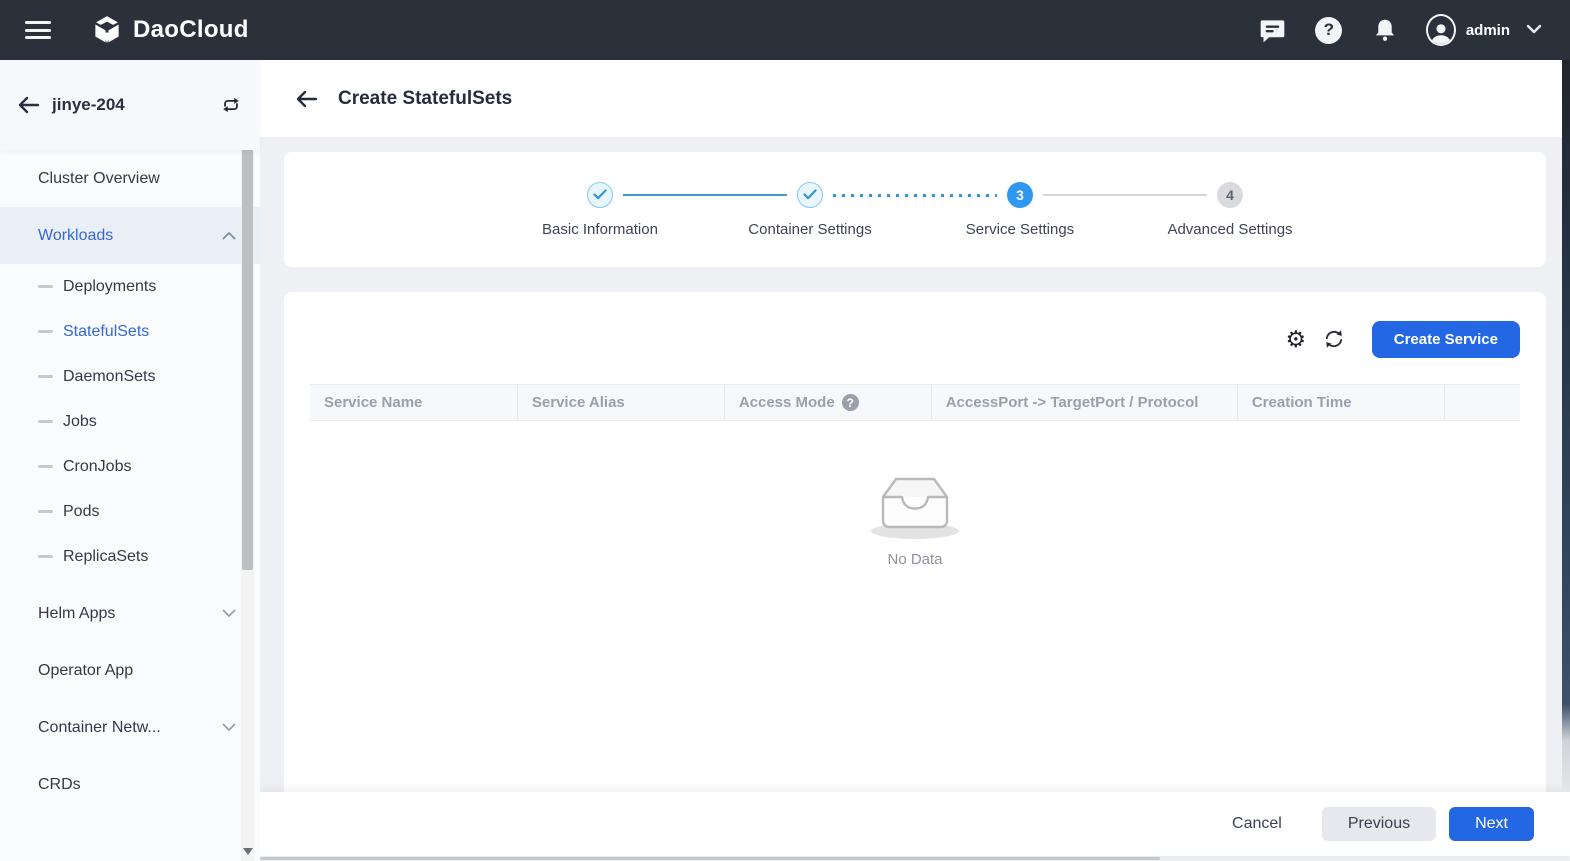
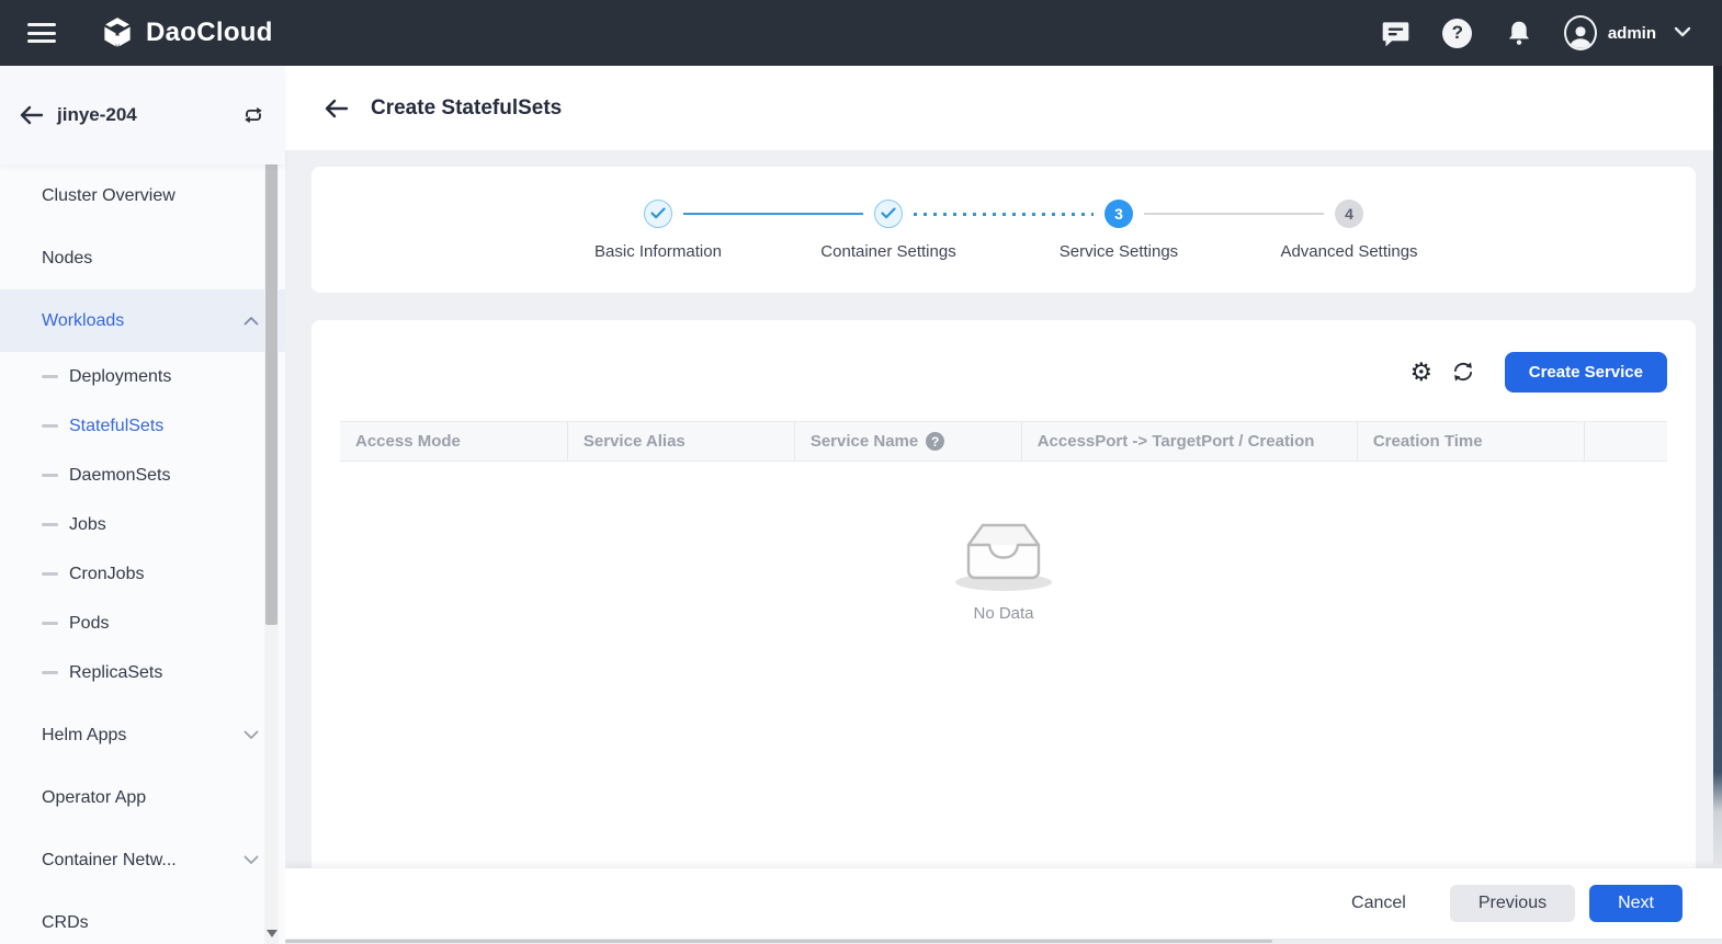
  DaoCloud
  ?
  admin
  jinye-204
  Cluster Overview
+ Nodes
  Workloads
  Deployments
  StatefulSets
  DaemonSets
  Jobs
  CronJobs
  Pods
  ReplicaSets
  Helm Apps
  Operator App
  Container Netw...
  CRDs
  Create StatefulSets
  Basic Information
  Container Settings
  3
  Service Settings
  4
  Advanced Settings
  ⚙
  Create Service
- Service Name
+ Access Mode
  Service Alias
- Access Mode
+ Service Name
  ?
- AccessPort -> TargetPort / Protocol
+ AccessPort -> TargetPort / Creation
  Creation Time
  No Data
  Cancel
  Previous
  Next
